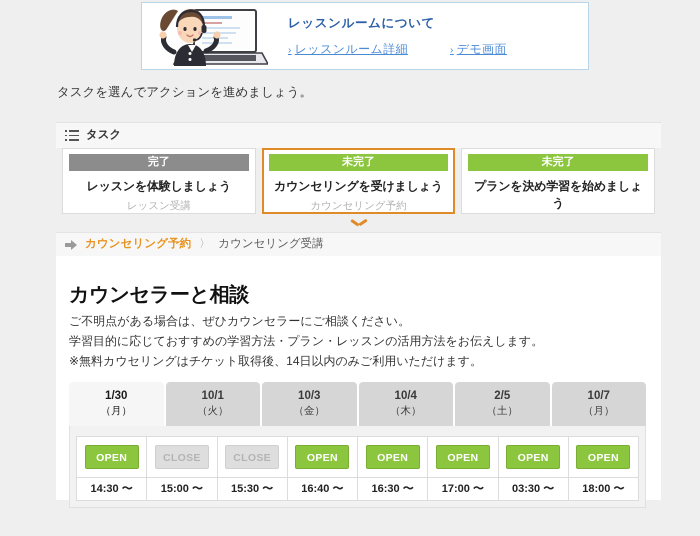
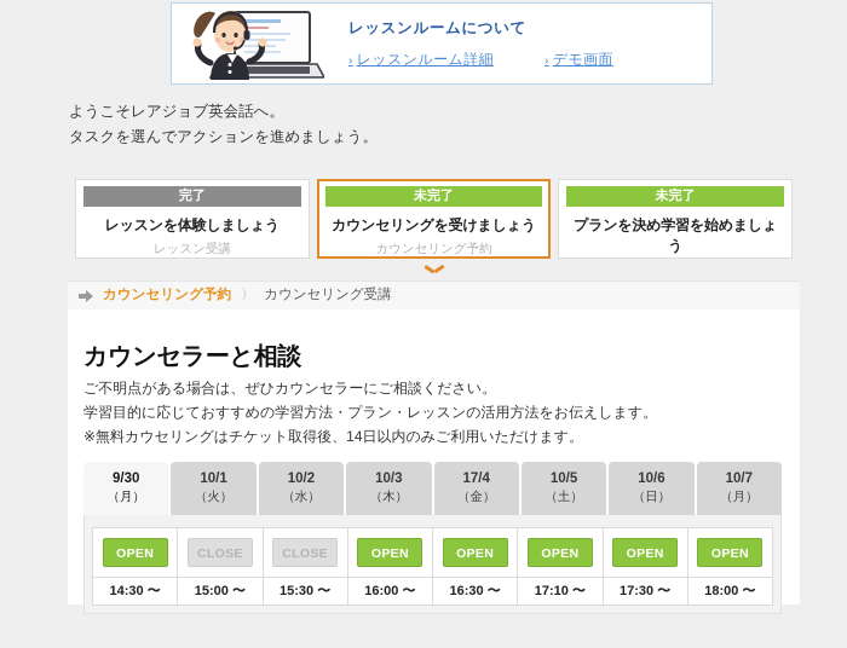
  レッスンルームについて
  › レッスンルーム詳細
  › デモ画面
+ ようこそレアジョブ英会話へ。
  タスクを選んでアクションを進めましょう。
- タスク
  完了
  レッスンを体験しましょう
  レッスン受講
  未完了
  カウンセリングを受けましょう
  カウンセリング予約
  未完了
  プランを決め学習を始めましょう
  カウンセリング予約
  〉
  カウンセリング受講
  カウンセラーと相談
  ご不明点がある場合は、ぜひカウンセラーにご相談ください。
  学習目的に応じておすすめの学習方法・プラン・レッスンの活用方法をお伝えします。
  ※無料カウセリングはチケット取得後、14日以内のみご利用いただけます。
- 1/30
+ 9/30
  （月）
  10/1
  （火）
+ 10/2
+ （水）
  10/3
- （金）
+ （木）
- 10/4
+ 17/4
- （木）
+ （金）
- 2/5
+ 10/5
  （土）
+ 10/6
+ （日）
  10/7
  （月）
  OPEN
  14:30 〜
  CLOSE
  15:00 〜
  CLOSE
  15:30 〜
  OPEN
- 16:40 〜
+ 16:00 〜
  OPEN
  16:30 〜
  OPEN
- 17:00 〜
+ 17:10 〜
  OPEN
- 03:30 〜
+ 17:30 〜
  OPEN
  18:00 〜
